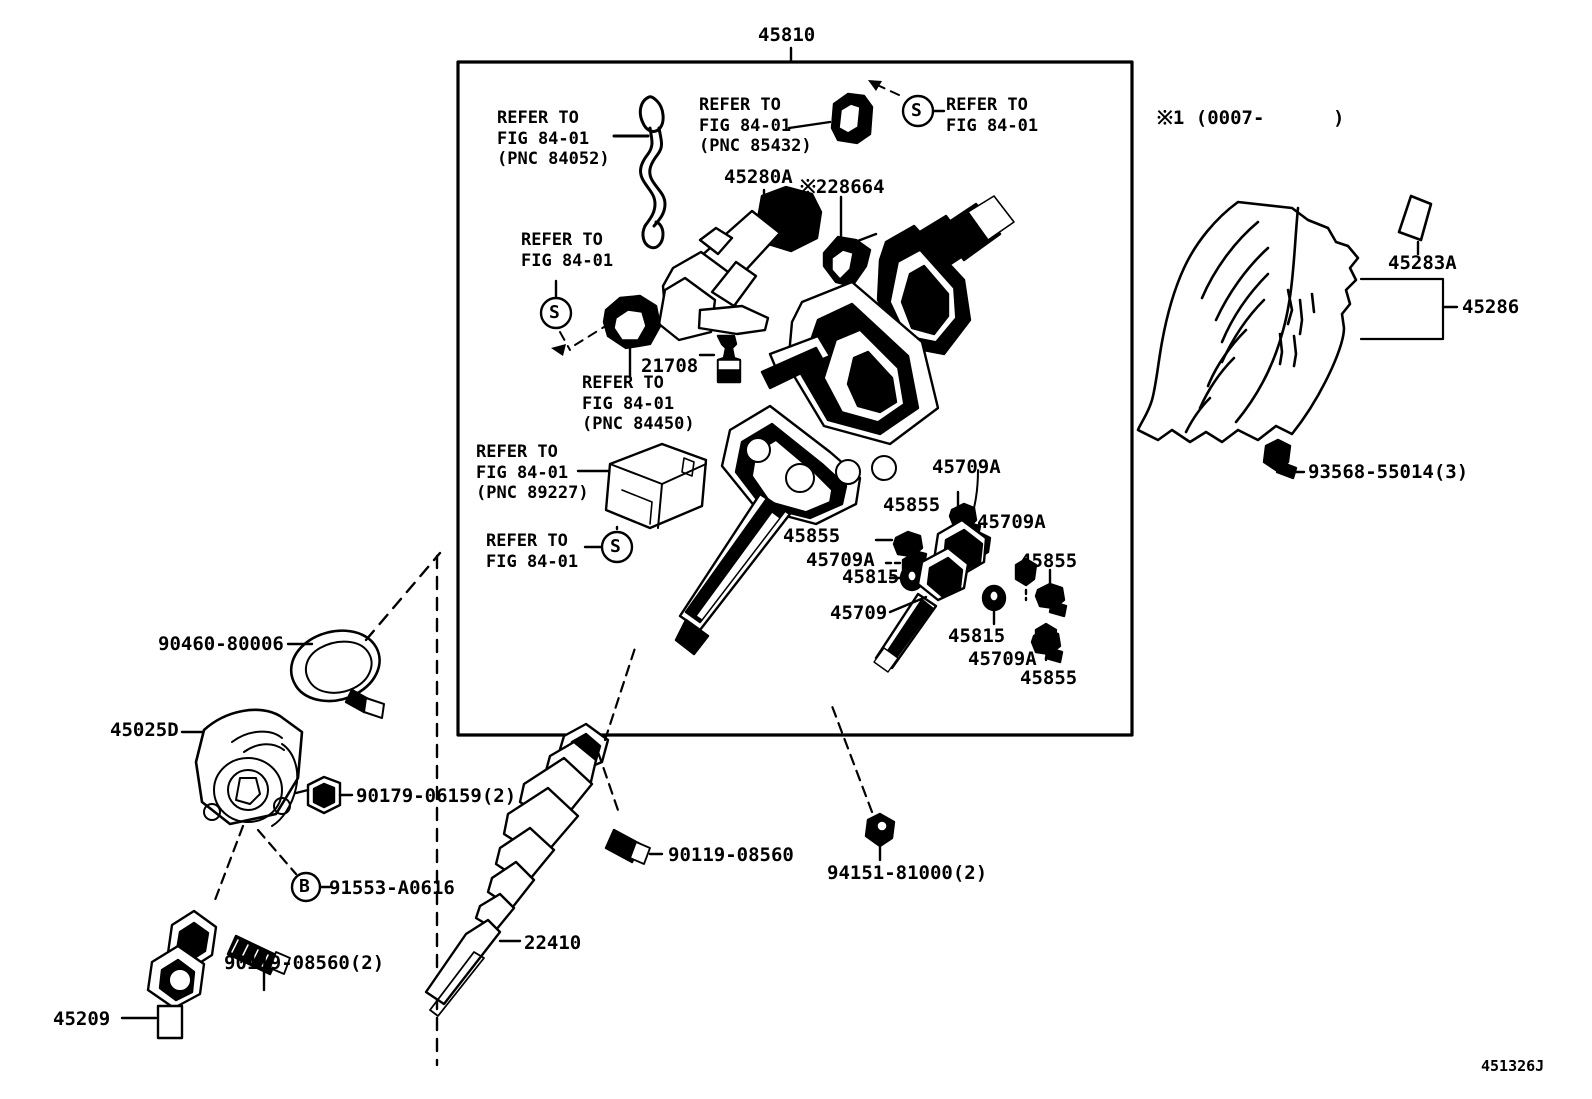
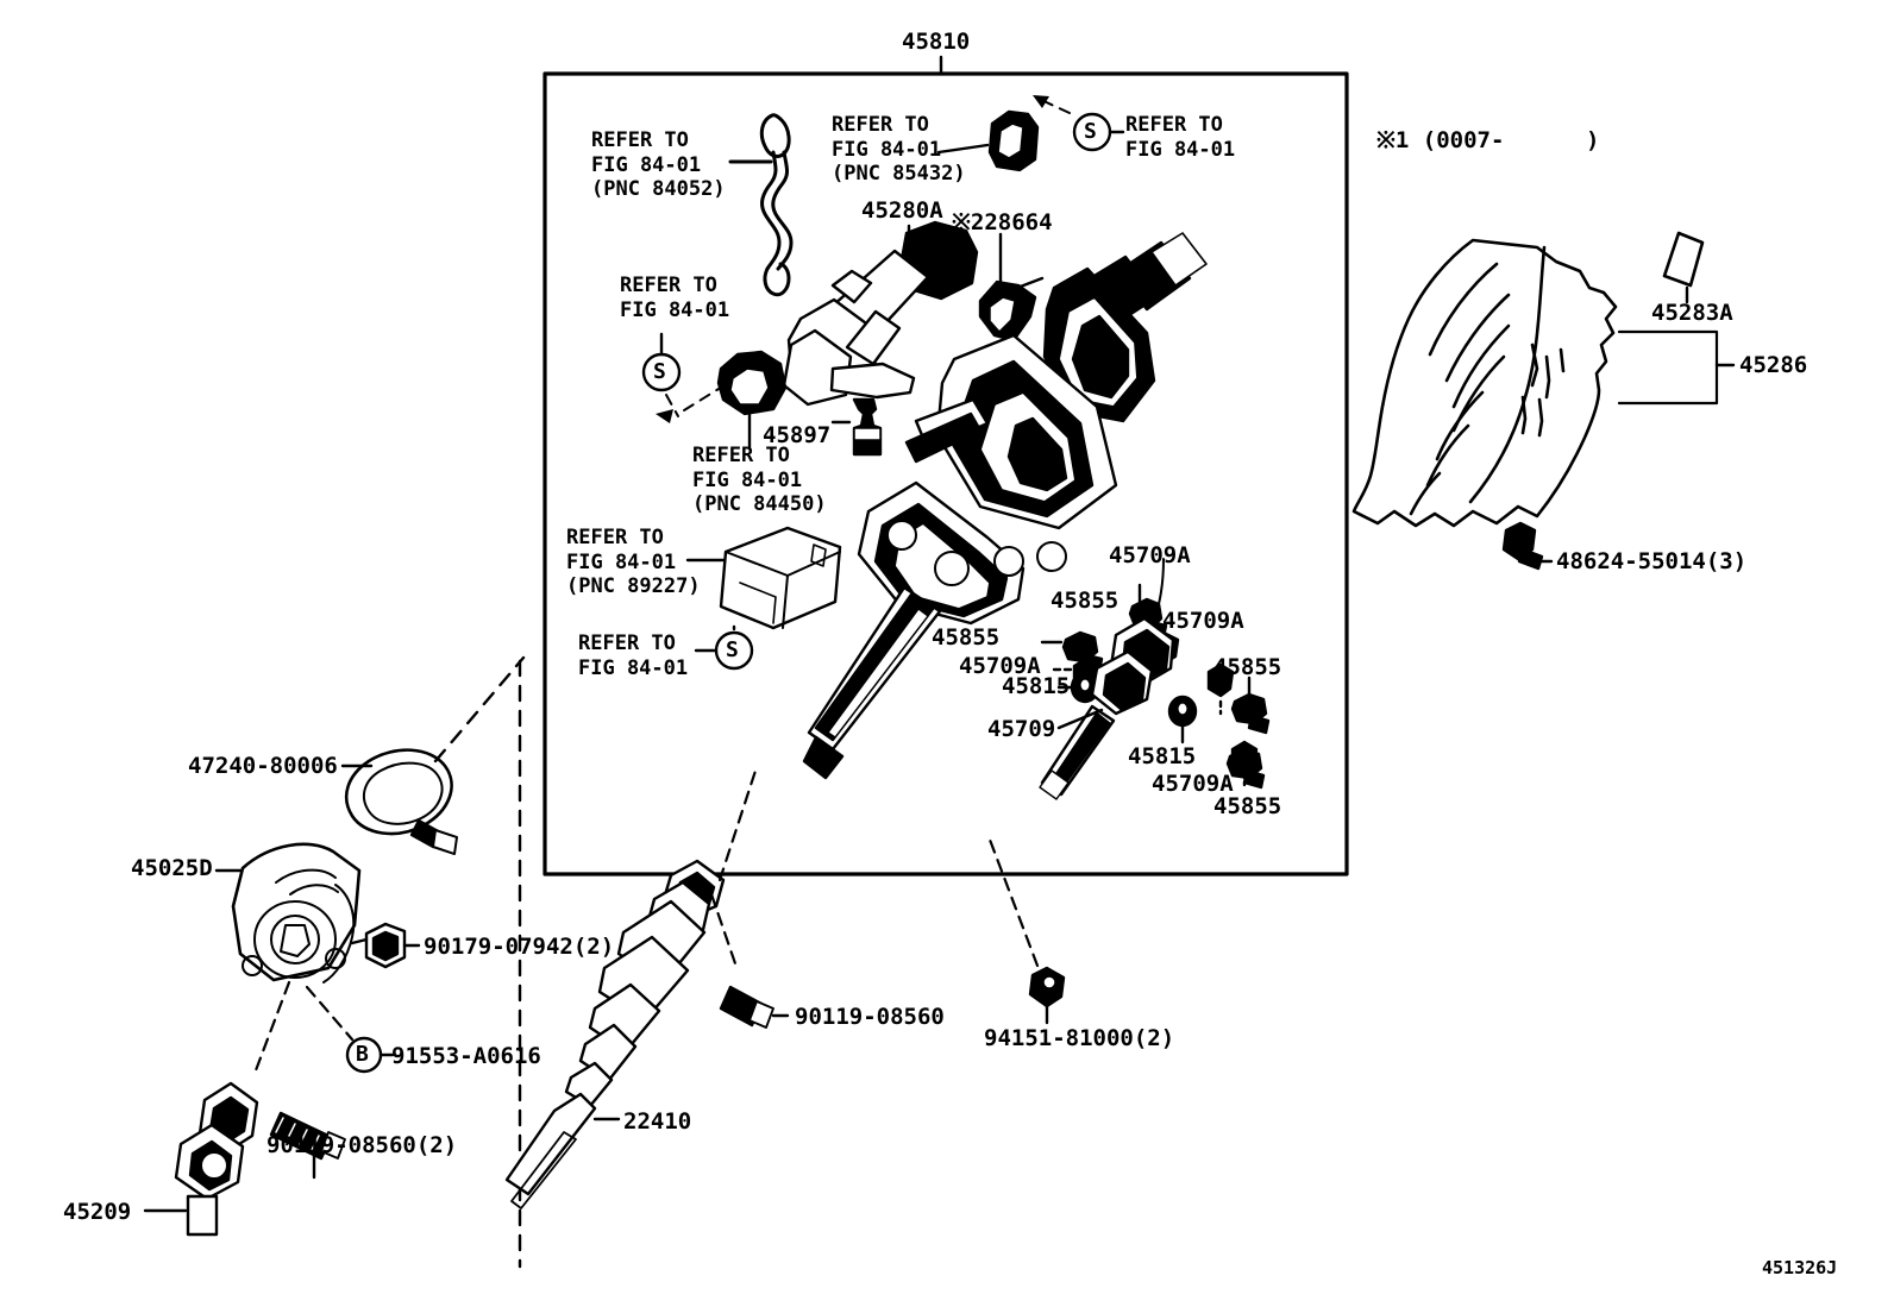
  45810
  REFER TO
  FIG 84-01
  (PNC 84052)
  REFER TO
  FIG 84-01
  (PNC 85432)
  REFER TO
  FIG 84-01
  REFER TO
  FIG 84-01
  REFER TO
  FIG 84-01
  (PNC 84450)
  REFER TO
  FIG 84-01
  (PNC 89227)
  REFER TO
  FIG 84-01
  S
  S
  S
  B
  45280A
  ※228664
- 21708
+ 45897
  45855
  45855
  45709A
  45815
  45709A
  45709A
  45855
  45709
  45815
  45709A
  45855
  ※1 (0007- )
  45283A
  45286
- 93568-55014(3)
+ 48624-55014(3)
- 90460-80006
+ 47240-80006
  45025D
- 90179-06159(2)
+ 90179-07942(2)
  91553-A0616
  45209
  90119-08560(2)
  22410
  90119-08560
  94151-81000(2)
  451326J
